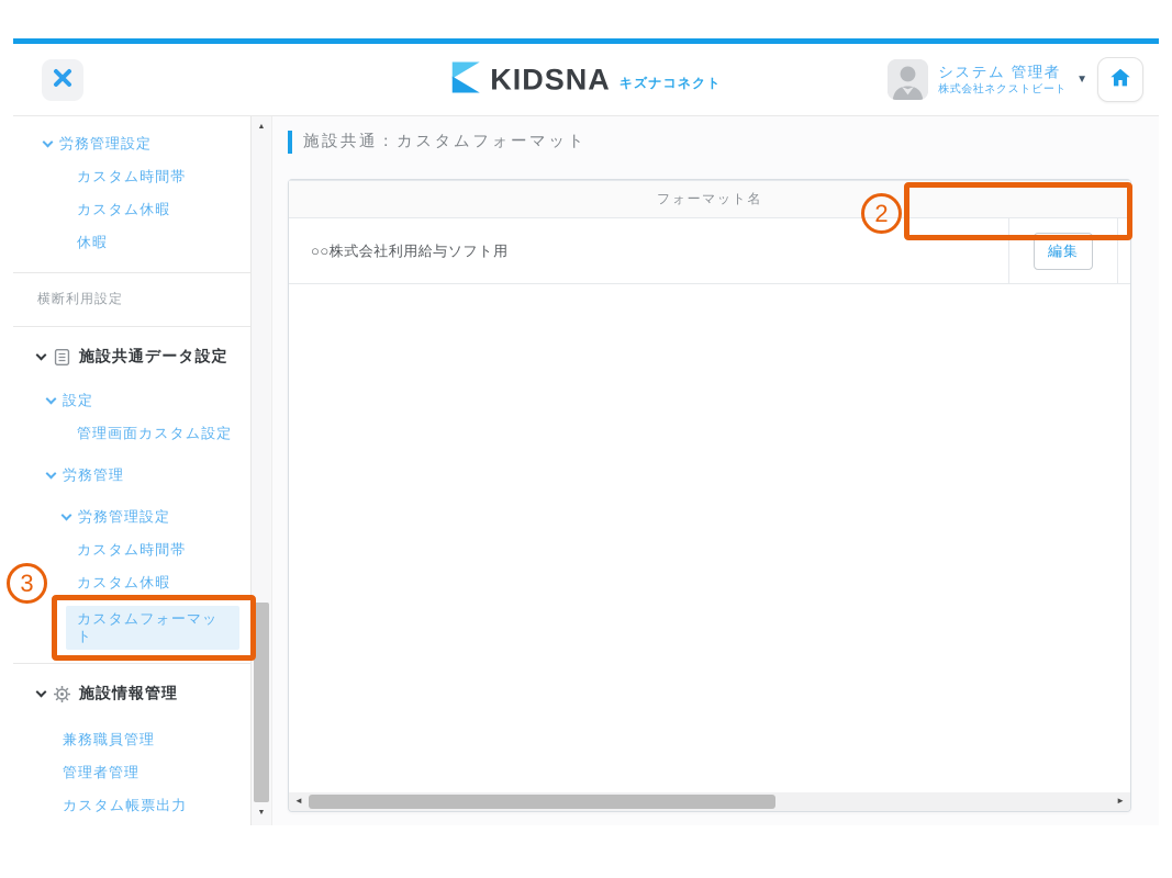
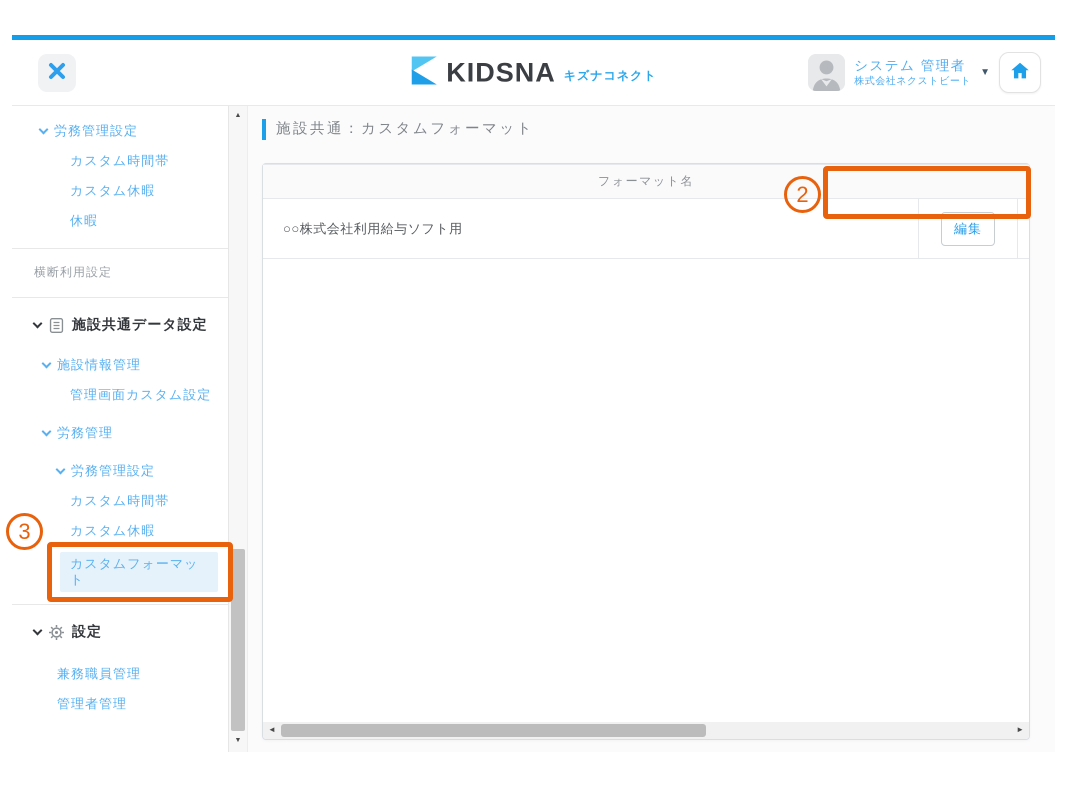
  KIDSNA
  キズナコネクト
  システム 管理者
  株式会社ネクストビート
  ▼
  労務管理設定
  カスタム時間帯
  カスタム休暇
  休暇
  横断利用設定
  施設共通データ設定
- 設定
+ 施設情報管理
  管理画面カスタム設定
  労務管理
  労務管理設定
  カスタム時間帯
  カスタム休暇
  カスタムフォーマット
- 施設情報管理
+ 設定
  兼務職員管理
  管理者管理
- カスタム帳票出力
  施設共通：カスタムフォーマット
  フォーマット名
  ○○株式会社利用給与ソフト用
  編集
  ◄
  ►
  3
  2
